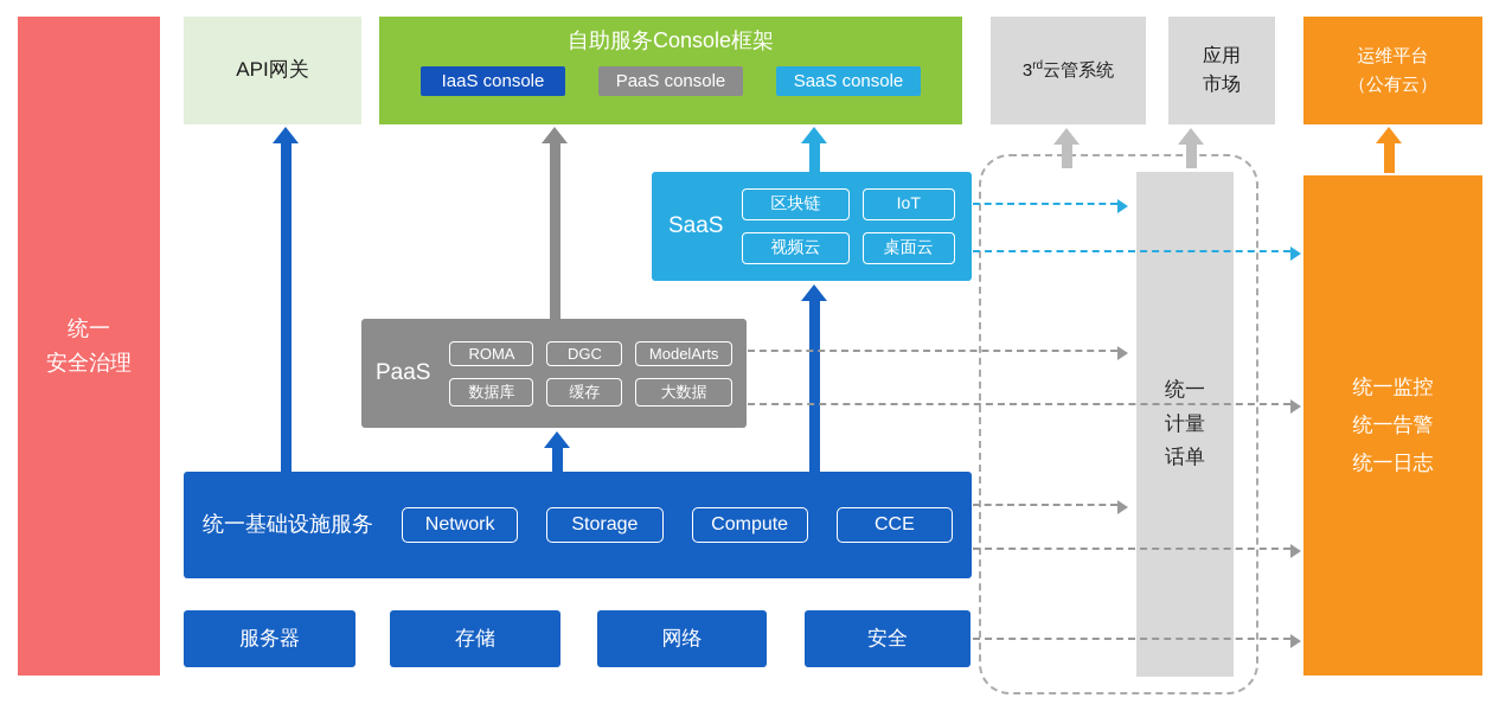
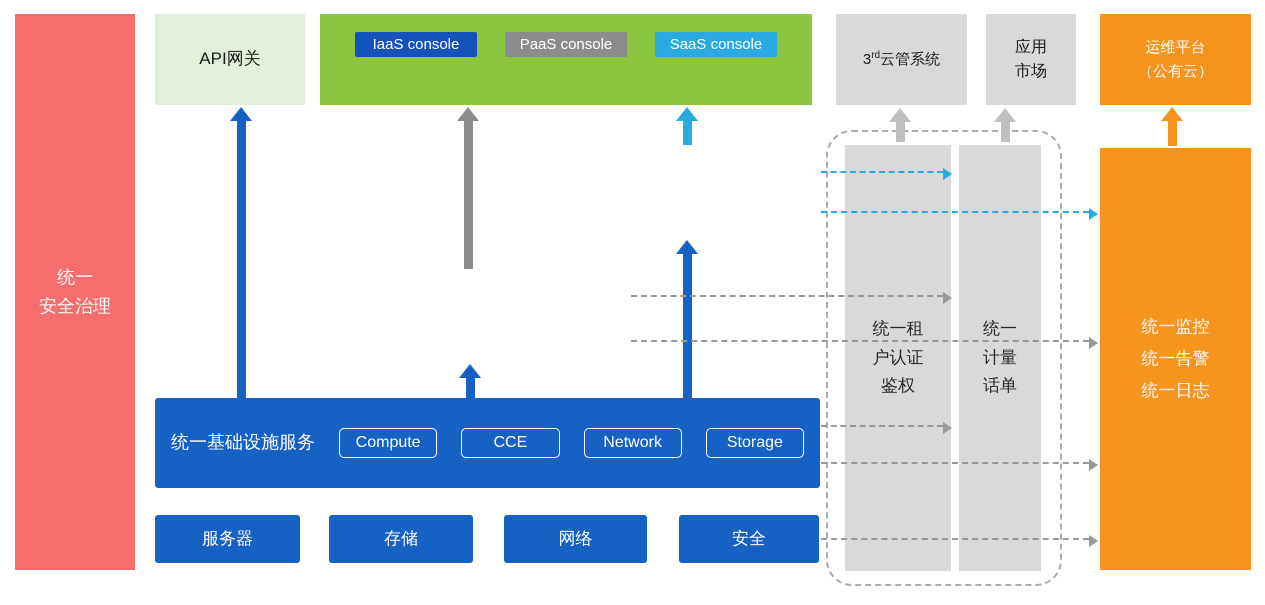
  统一
  安全治理
  API网关
- 自助服务Console框架
  IaaS console
  PaaS console
  SaaS console
  3rd云管系统
  应用
  市场
  运维平台
  （公有云）
- SaaS
- 区块链
- IoT
- 视频云
- 桌面云
- PaaS
- ROMA
- DGC
- ModelArts
- 数据库
- 缓存
- 大数据
  统一基础设施服务
- Network
+ Compute
- Storage
+ CCE
- Compute
+ Network
- CCE
+ Storage
  服务器
  存储
  网络
  安全
+ 统一租
+ 户认证
+ 鉴权
  统一
  计量
  话单
  统一监控
  统一告警
  统一日志
